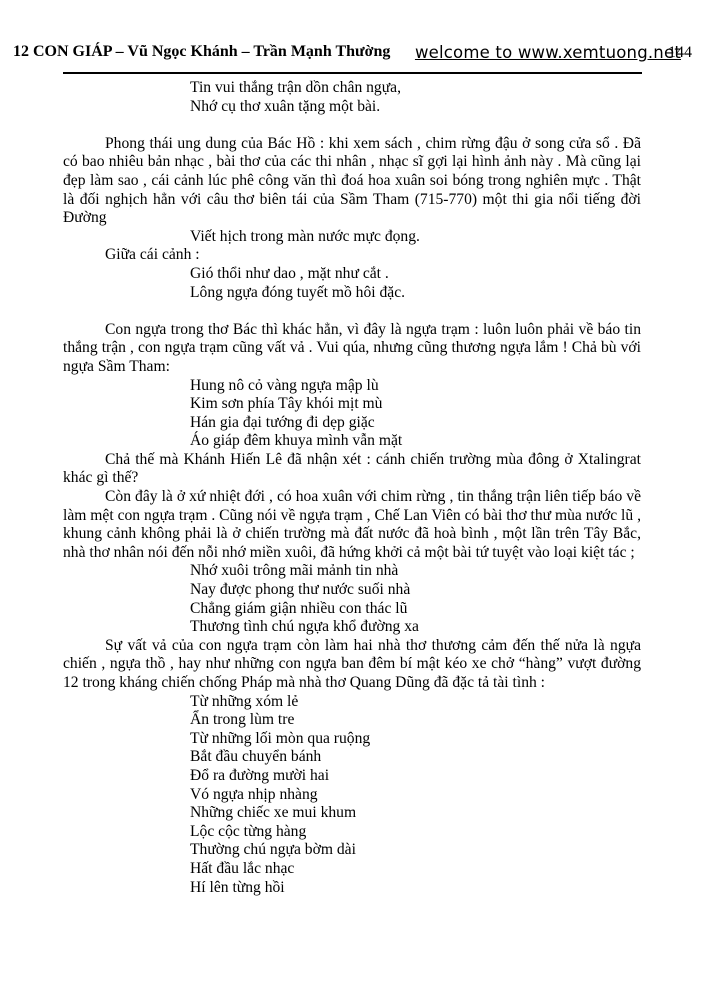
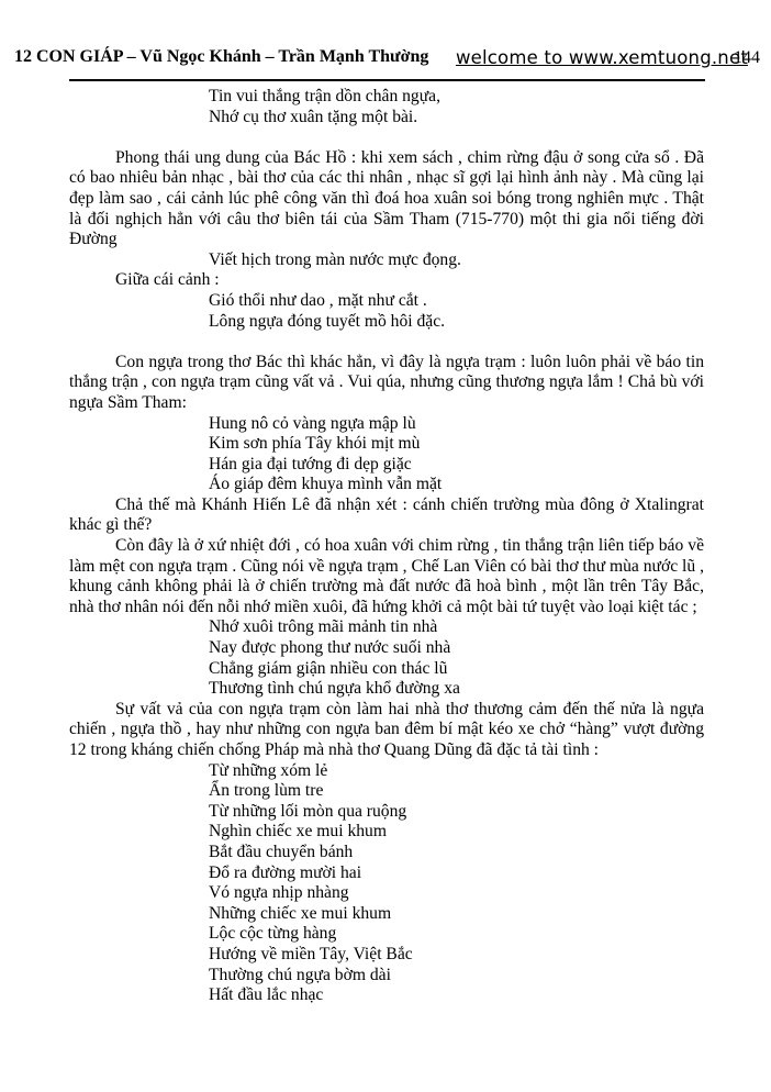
  12 CON GIÁP – Vũ Ngọc Khánh – Trần Mạnh Thường
  welcome to www.xemtuong.net
  144
  Tin vui thắng trận dồn chân ngựa,
  Nhớ cụ thơ xuân tặng một bài.
  Phong thái ung dung của Bác Hồ : khi xem sách , chim rừng đậu ở song cửa sổ . Đã có bao nhiêu bản nhạc , bài thơ của các thi nhân , nhạc sĩ gợi lại hình ảnh này . Mà cũng lại đẹp làm sao , cái cảnh lúc phê công văn thì đoá hoa xuân soi bóng trong nghiên mực . Thật là đối nghịch hẳn với câu thơ biên tái của Sầm Tham (715-770) một thi gia nổi tiếng đời Đường
  Viết hịch trong màn nước mực đọng.
  Giữa cái cảnh :
  Gió thổi như dao , mặt như cắt .
  Lông ngựa đóng tuyết mồ hôi đặc.
  Con ngựa trong thơ Bác thì khác hẳn, vì đây là ngựa trạm : luôn luôn phải về báo tin thắng trận , con ngựa trạm cũng vất vả . Vui qúa, nhưng cũng thương ngựa lắm ! Chả bù với ngựa Sầm Tham:
  Hung nô cỏ vàng ngựa mập lù
  Kim sơn phía Tây khói mịt mù
  Hán gia đại tướng đi dẹp giặc
  Áo giáp đêm khuya mình vẫn mặt
  Chả thế mà Khánh Hiến Lê đã nhận xét : cánh chiến trường mùa đông ở Xtalingrat khác gì thế?
  Còn đây là ở xứ nhiệt đới , có hoa xuân với chim rừng , tin thắng trận liên tiếp báo về làm mệt con ngựa trạm . Cũng nói về ngựa trạm , Chế Lan Viên có bài thơ thư mùa nước lũ , khung cảnh không phải là ở chiến trường mà đất nước đã hoà bình , một lần trên Tây Bắc, nhà thơ nhân nói đến nỗi nhớ miền xuôi, đã hứng khởi cả một bài tứ tuyệt vào loại kiệt tác ;
  Nhớ xuôi trông mãi mảnh tin nhà
  Nay được phong thư nước suối nhà
  Chẳng giám giận nhiều con thác lũ
  Thương tình chú ngựa khổ đường xa
  Sự vất vả của con ngựa trạm còn làm hai nhà thơ thương cảm đến thế nửa là ngựa chiến , ngựa thồ , hay như những con ngựa ban đêm bí mật kéo xe chở “hàng” vượt đường 12 trong kháng chiến chống Pháp mà nhà thơ Quang Dũng đã đặc tả tài tình :
  Từ những xóm lẻ
  Ẩn trong lùm tre
  Từ những lối mòn qua ruộng
+ Nghìn chiếc xe mui khum
  Bắt đầu chuyển bánh
  Đổ ra đường mười hai
  Vó ngựa nhịp nhàng
  Những chiếc xe mui khum
  Lộc cộc từng hàng
+ Hướng về miền Tây, Việt Bắc
  Thường chú ngựa bờm dài
  Hất đầu lắc nhạc
- Hí lên từng hồi
